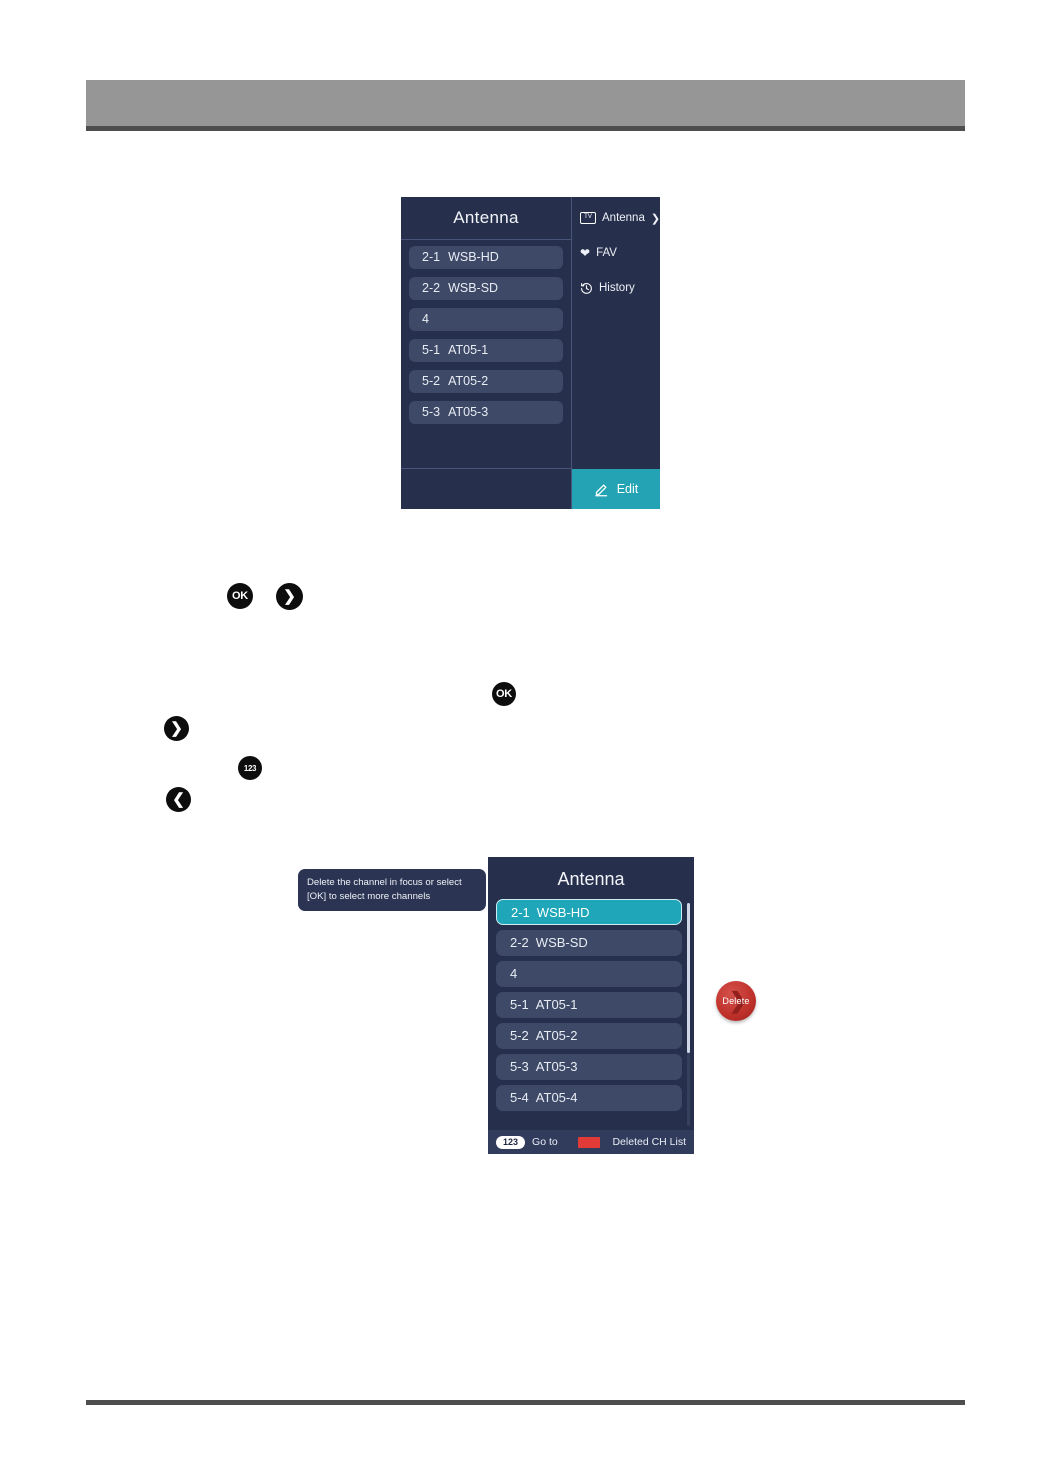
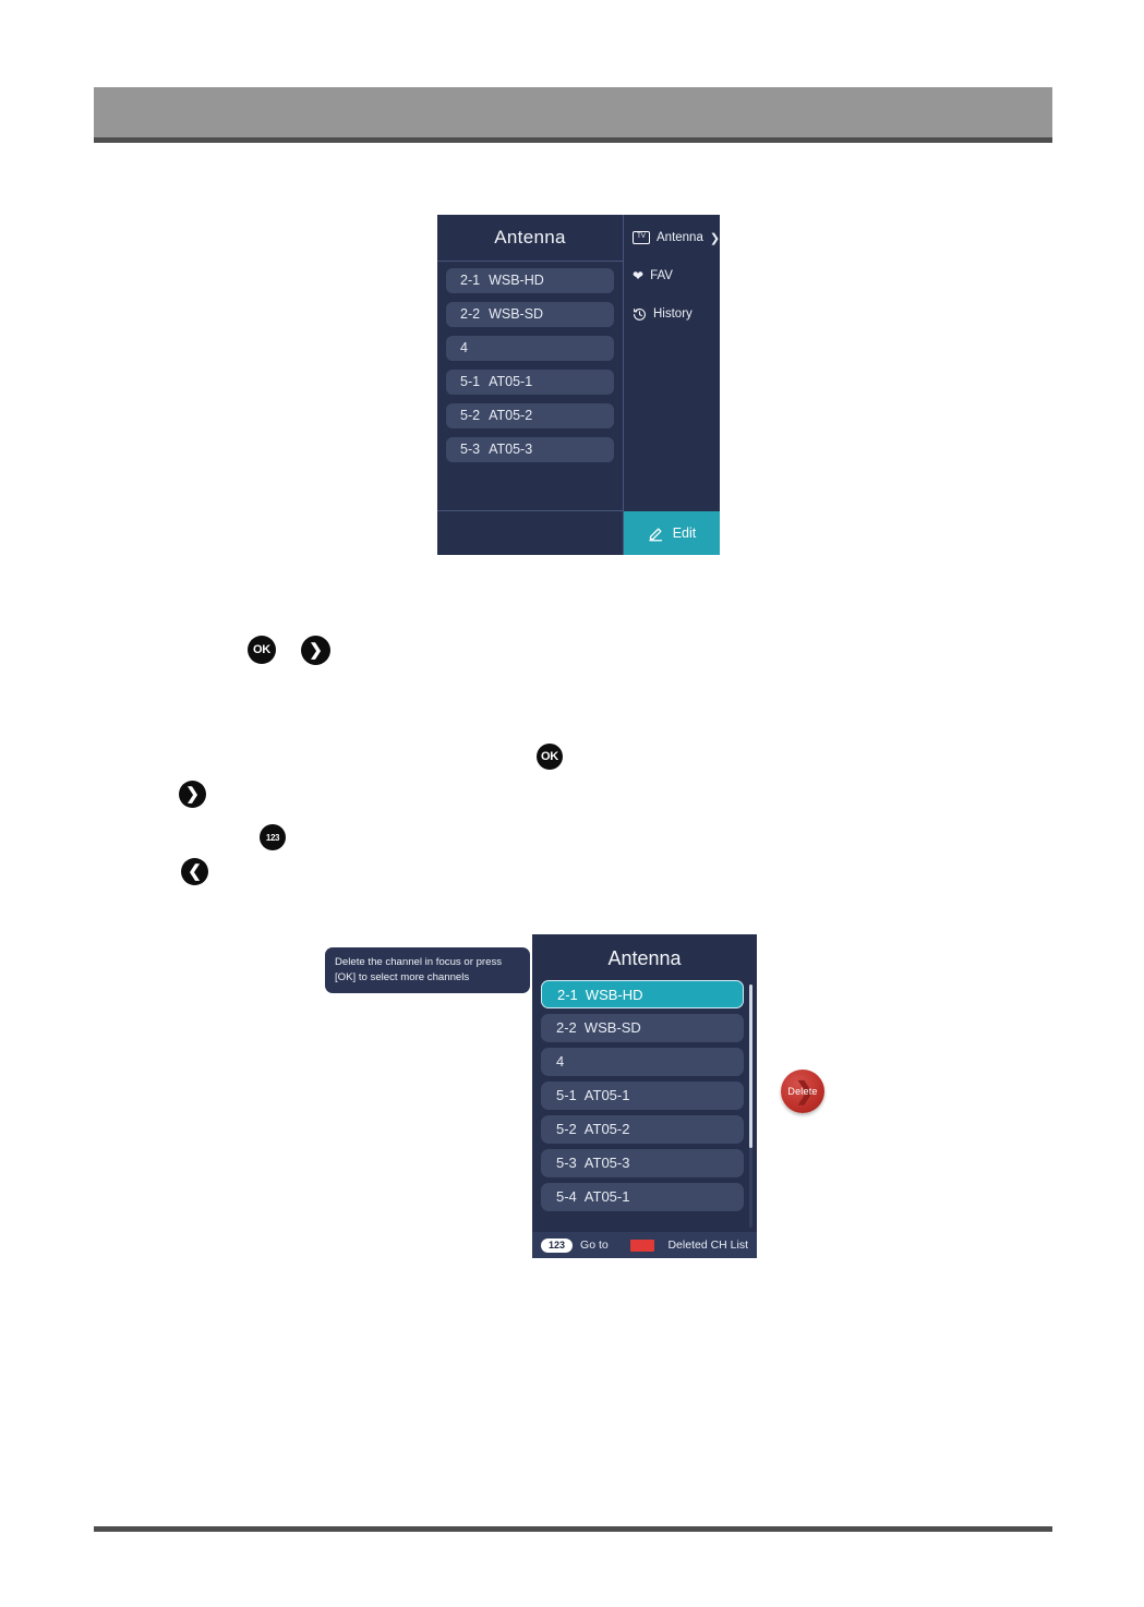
  Antenna
  2-1 WSB-HD
  2-2 WSB-SD
  4
  5-1 AT05-1
  5-2 AT05-2
  5-3 AT05-3
  Antenna
  ❯
  ❤
  FAV
  History
  Edit
  OK
  ❯
  OK
  ❯
  123
  ❮
- Delete the channel in focus or select [OK] to select more channels
+ Delete the channel in focus or press [OK] to select more channels
  Antenna
  2-1 WSB-HD
  2-2 WSB-SD
  4
  5-1 AT05-1
  5-2 AT05-2
  5-3 AT05-3
- 5-4 AT05-4
+ 5-4 AT05-1
  123
  Go to
  Deleted CH List
  ❯
  Delete
